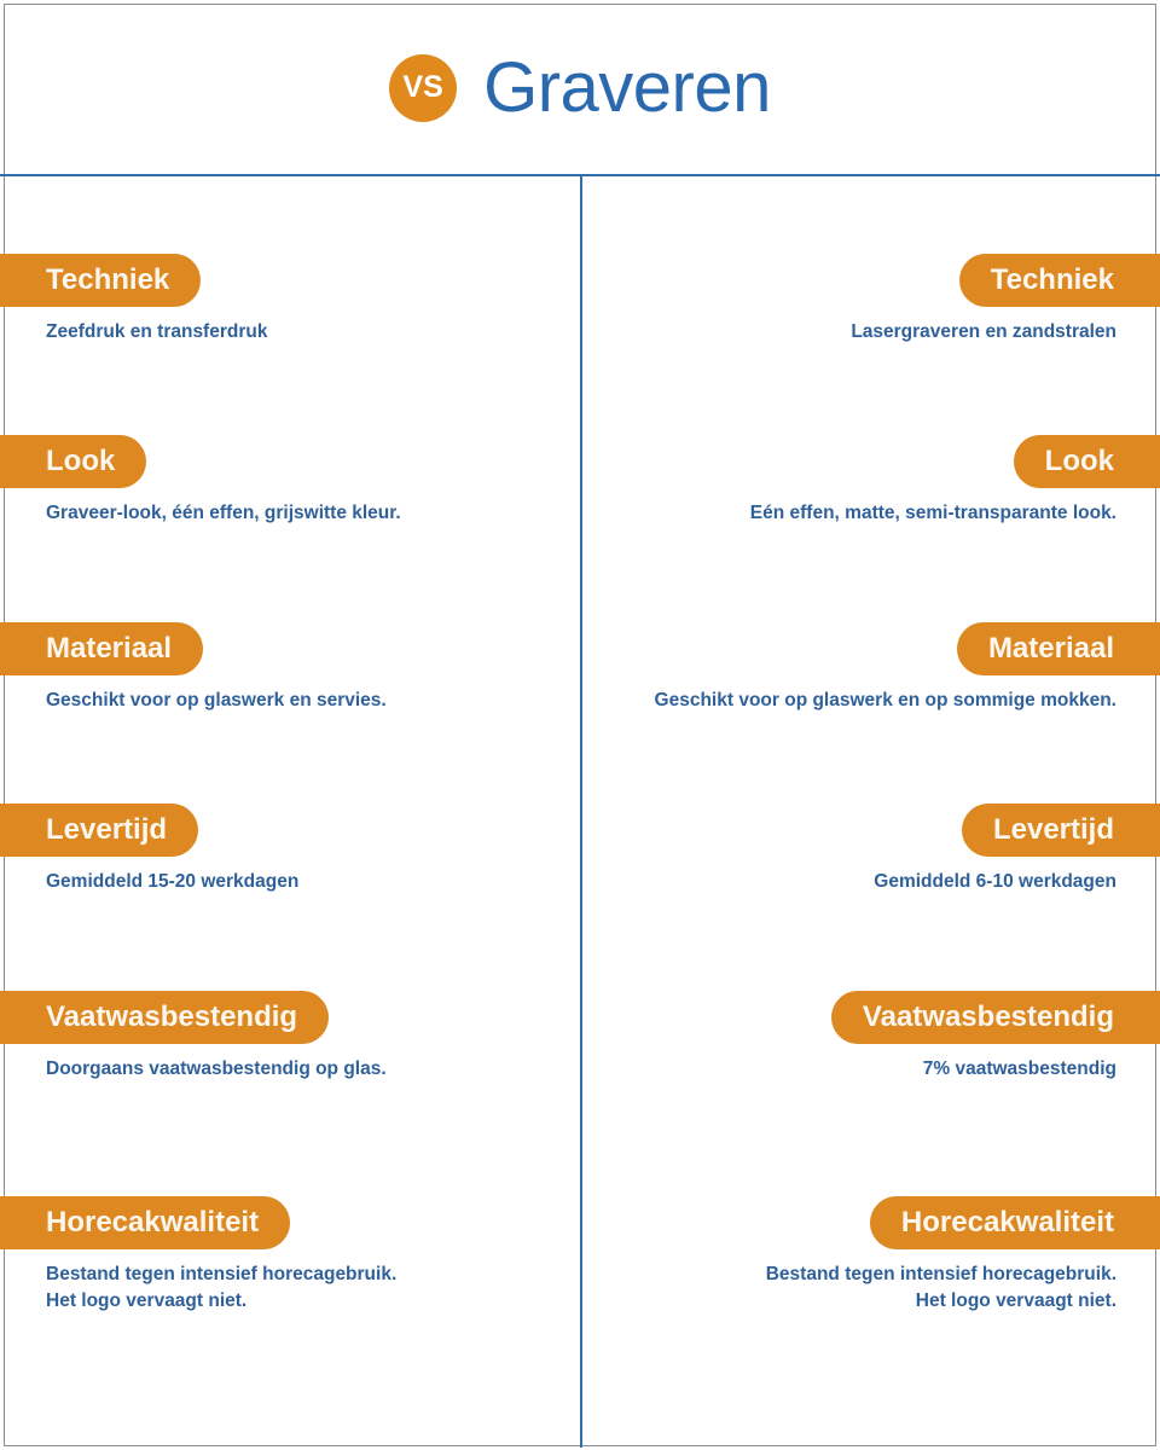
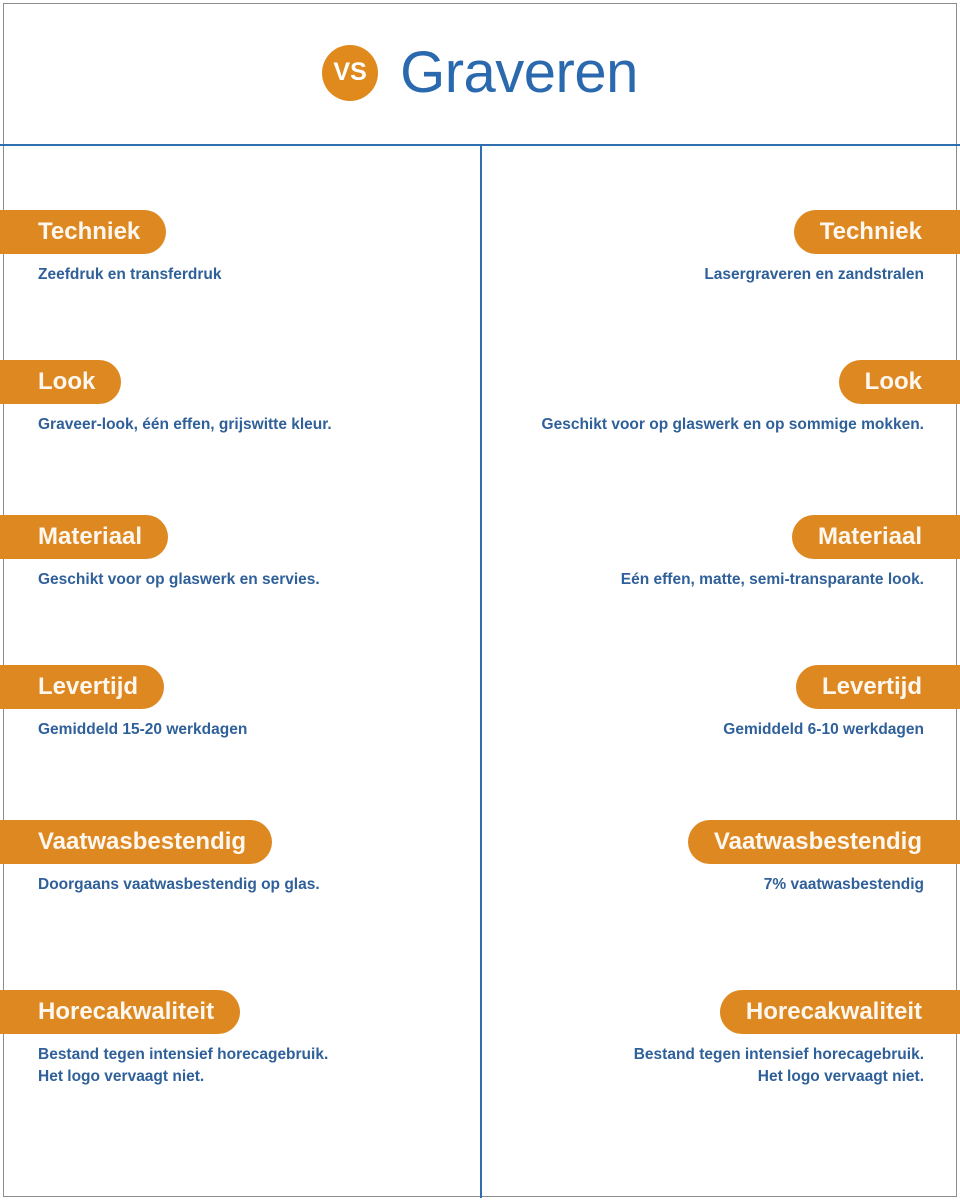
  VS
  Graveren
  Techniek
  Zeefdruk en transferdruk
  Look
  Graveer-look, één effen, grijswitte kleur.
  Materiaal
  Geschikt voor op glaswerk en servies.
  Levertijd
  Gemiddeld 15-20 werkdagen
  Vaatwasbestendig
  Doorgaans vaatwasbestendig op glas.
  Horecakwaliteit
  Bestand tegen intensief horecagebruik.
  Het logo vervaagt niet.
  Techniek
  Lasergraveren en zandstralen
  Look
- Eén effen, matte, semi-transparante look.
+ Geschikt voor op glaswerk en op sommige mokken.
  Materiaal
- Geschikt voor op glaswerk en op sommige mokken.
+ Eén effen, matte, semi-transparante look.
  Levertijd
  Gemiddeld 6-10 werkdagen
  Vaatwasbestendig
  7% vaatwasbestendig
  Horecakwaliteit
  Bestand tegen intensief horecagebruik.
  Het logo vervaagt niet.
